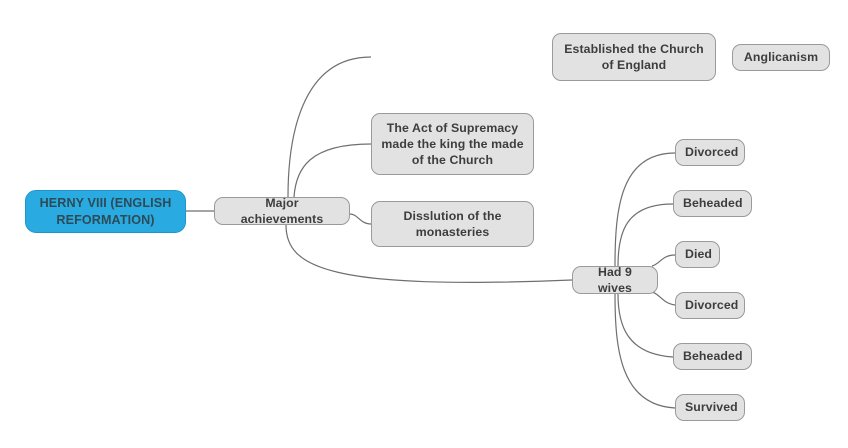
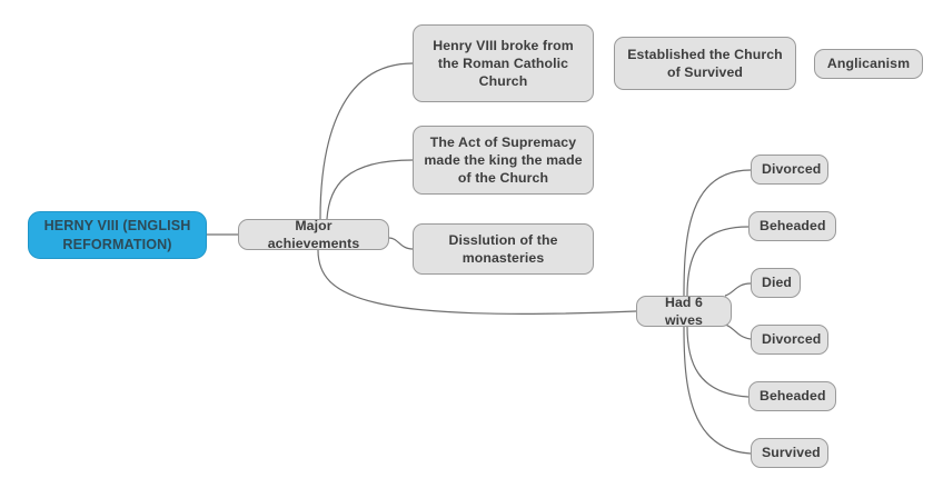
  HERNY VIII (ENGLISH REFORMATION)
  Major achievements
+ Henry VIII broke from the Roman Catholic Church
- Established the Church of England
+ Established the Church of Survived
  Anglicanism
  The Act of Supremacy made the king the made of the Church
  Disslution of the monasteries
- Had 9 wives
+ Had 6 wives
  Divorced
  Beheaded
  Died
  Divorced
  Beheaded
  Survived
